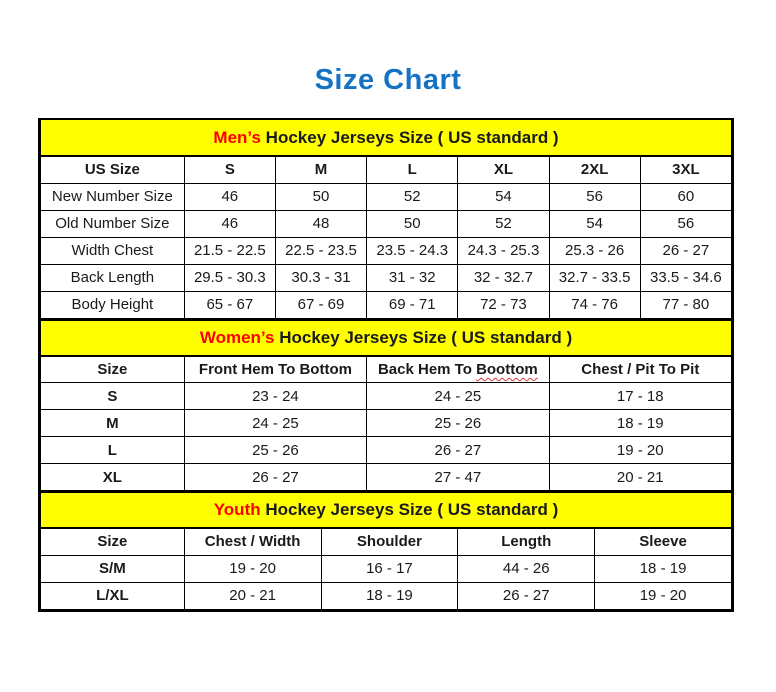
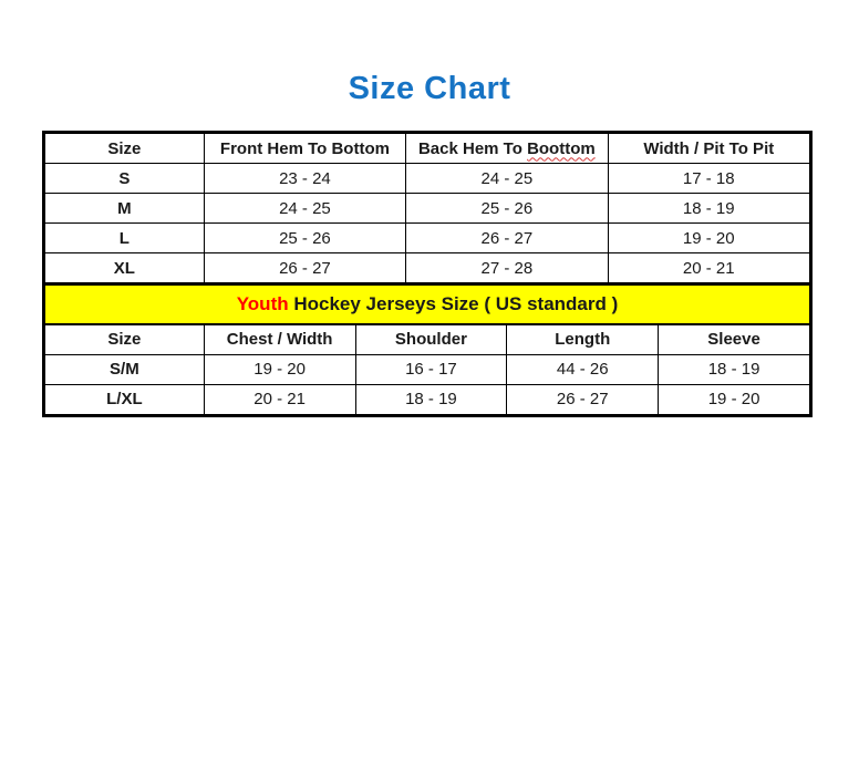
  Size Chart
- Men’s Hockey Jerseys Size ( US standard )
- US Size	S	M	L	XL	2XL	3XL
- New Number Size	46	50	52	54	56	60
- Old Number Size	46	48	50	52	54	56
- Width Chest	21.5 - 22.5	22.5 - 23.5	23.5 - 24.3	24.3 - 25.3	25.3 - 26	26 - 27
- Back Length	29.5 - 30.3	30.3 - 31	31 - 32	32 - 32.7	32.7 - 33.5	33.5 - 34.6
- Body Height	65 - 67	67 - 69	69 - 71	72 - 73	74 - 76	77 - 80
- Women’s Hockey Jerseys Size ( US standard )
- Size	Front Hem To Bottom	Back Hem To Boottom	Chest / Pit To Pit
+ Size	Front Hem To Bottom	Back Hem To Boottom	Width / Pit To Pit
  S	23 - 24	24 - 25	17 - 18
  M	24 - 25	25 - 26	18 - 19
  L	25 - 26	26 - 27	19 - 20
- XL	26 - 27	27 - 47	20 - 21
+ XL	26 - 27	27 - 28	20 - 21
  Youth Hockey Jerseys Size ( US standard )
  Size	Chest / Width	Shoulder	Length	Sleeve
  S/M	19 - 20	16 - 17	44 - 26	18 - 19
  L/XL	20 - 21	18 - 19	26 - 27	19 - 20
